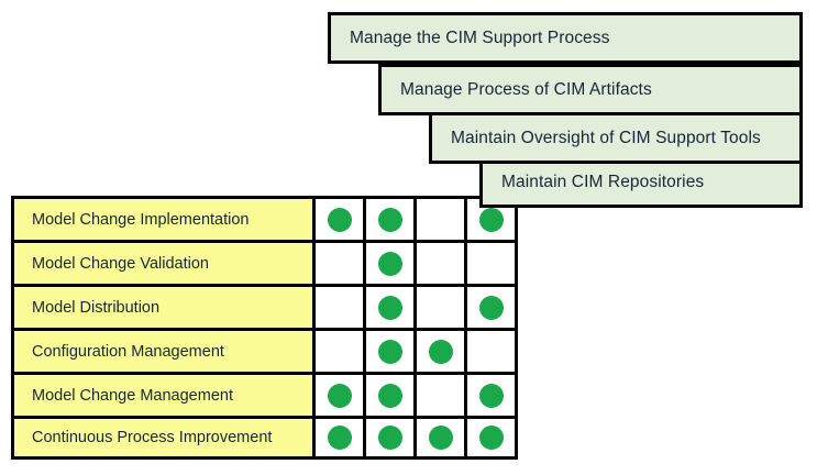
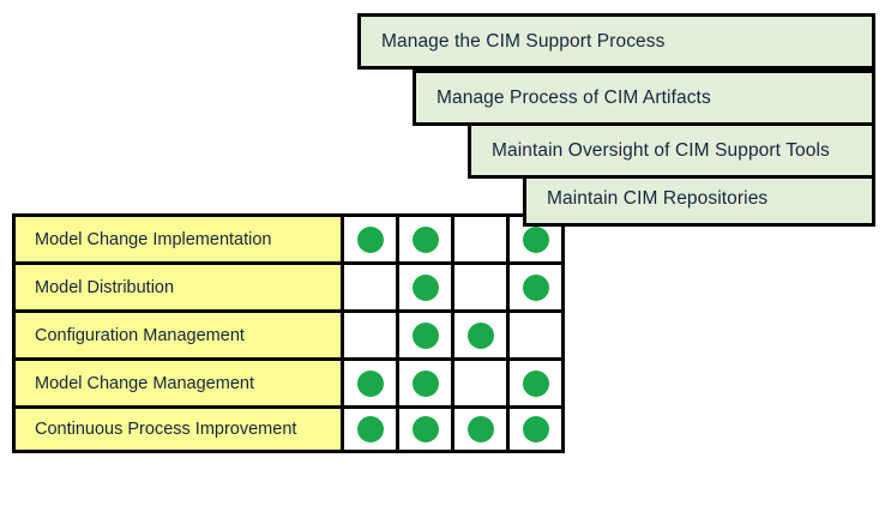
  Manage the CIM Support Process
  Manage Process of CIM Artifacts
  Maintain Oversight of CIM Support Tools
  Maintain CIM Repositories
  Model Change Implementation
- Model Change Validation
  Model Distribution
  Configuration Management
  Model Change Management
  Continuous Process Improvement
